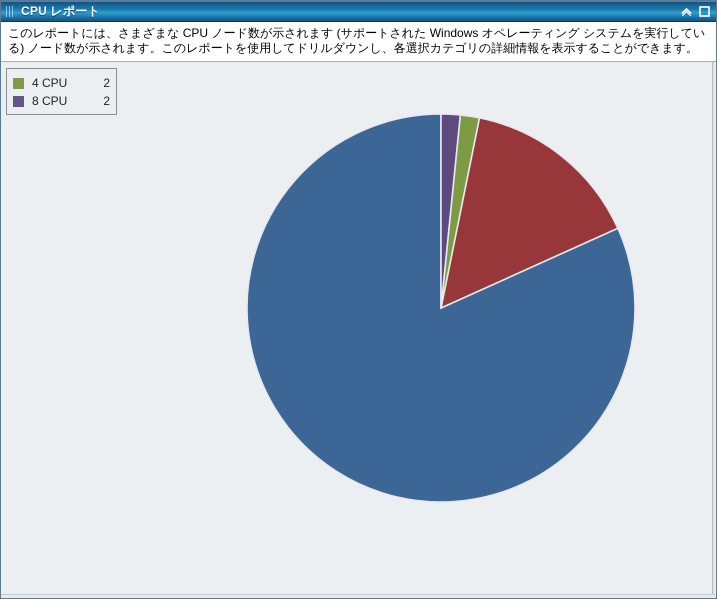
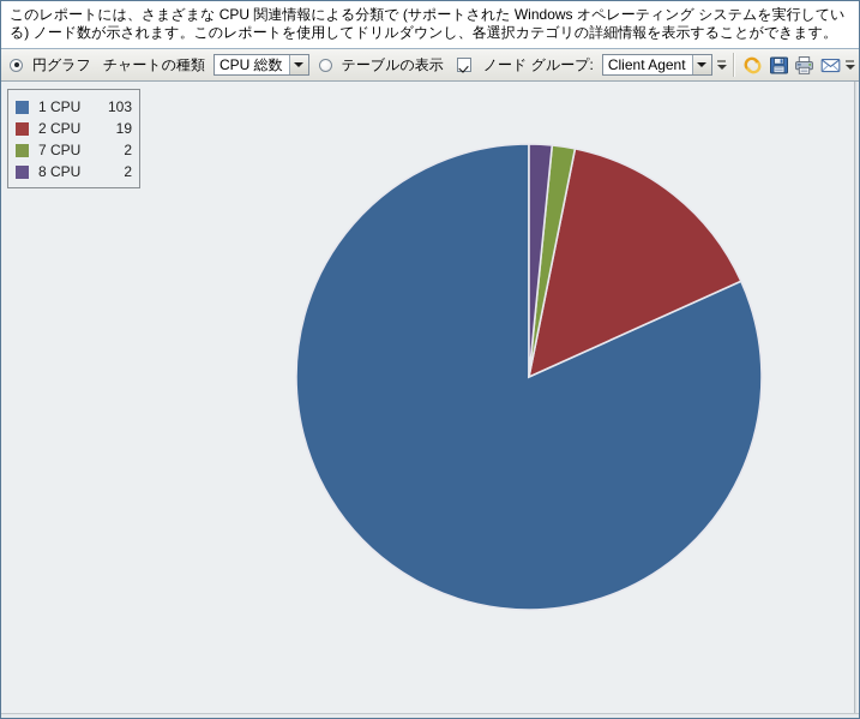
- CPU レポート
- このレポートには、さまざまな CPU ノード数が示されます (サポートされた Windows オペレーティング システムを実行している) ノード数が示されます。このレポートを使用してドリルダウンし、各選択カテゴリの詳細情報を表示することができます。
+ このレポートには、さまざまな CPU 関連情報による分類で (サポートされた Windows オペレーティング システムを実行している) ノード数が示されます。このレポートを使用してドリルダウンし、各選択カテゴリの詳細情報を表示することができます。
+ 円グラフ
+ チャートの種類
+ CPU 総数
+ テーブルの表示
+ ノード グループ:
+ Client Agent
+ 1 CPU
+ 103
+ 2 CPU
+ 19
- 4 CPU
+ 7 CPU
  2
  8 CPU
  2
